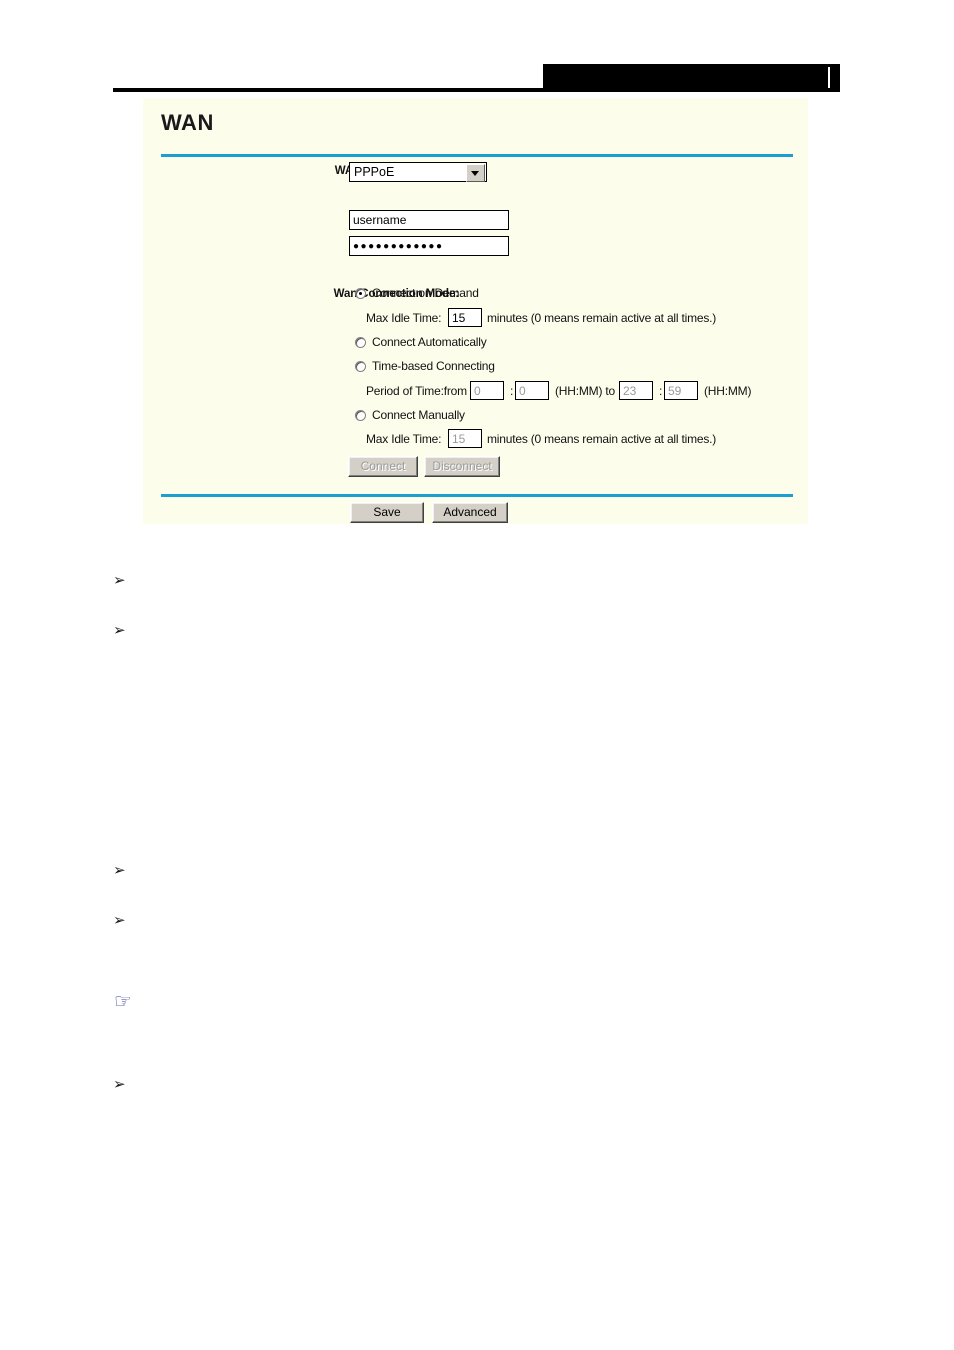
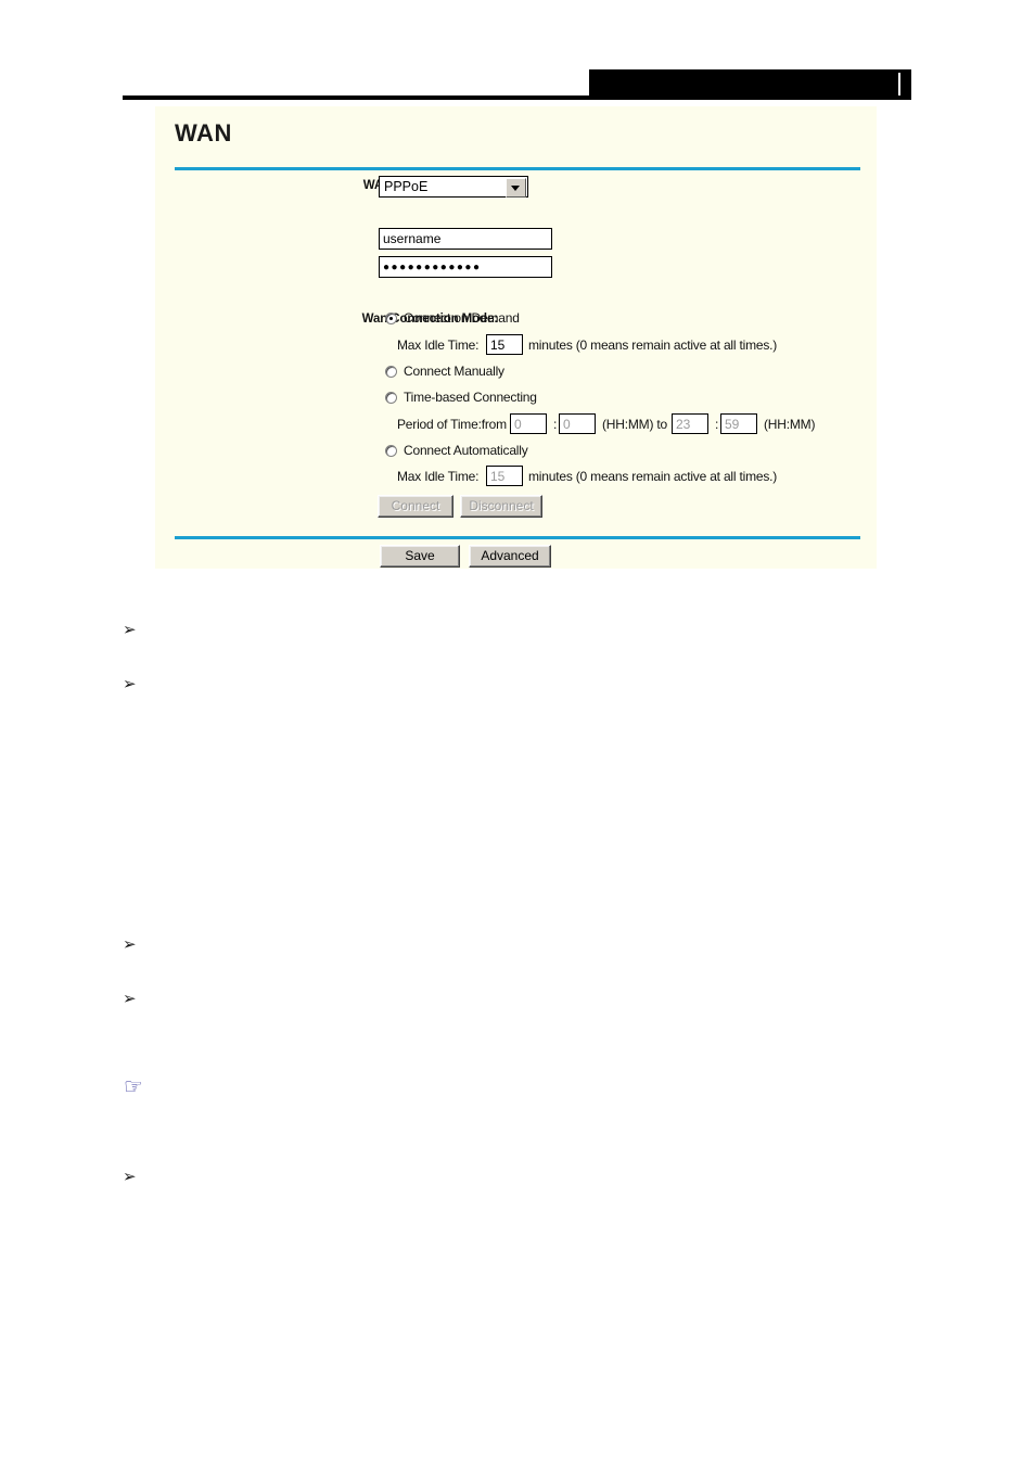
  WAN
  PPPoE
  username
  ●●●●●●●●●●●●
  Wanonnection Mode:
  Connect on Demand
  Max Idle Time:
  15
  minutes (0 means remain active at all times.)
- Connect Automatically
+ Connect Manually
  Time-based Connecting
  Period of Time:from
  0
  :
  0
  (HH:MM) to
  23
  :
  59
  (HH:MM)
- Connect Manually
+ Connect Automatically
  Max Idle Time:
  15
  minutes (0 means remain active at all times.)
  Connect
  Disconnect
  Save
  Advanced
  ➢
  ➢
  ➢
  ➢
  ☞
  ➢
